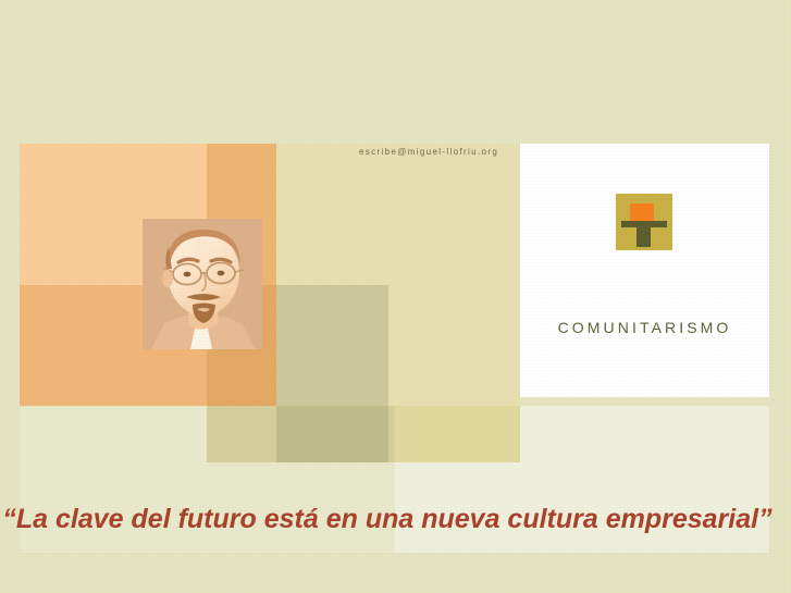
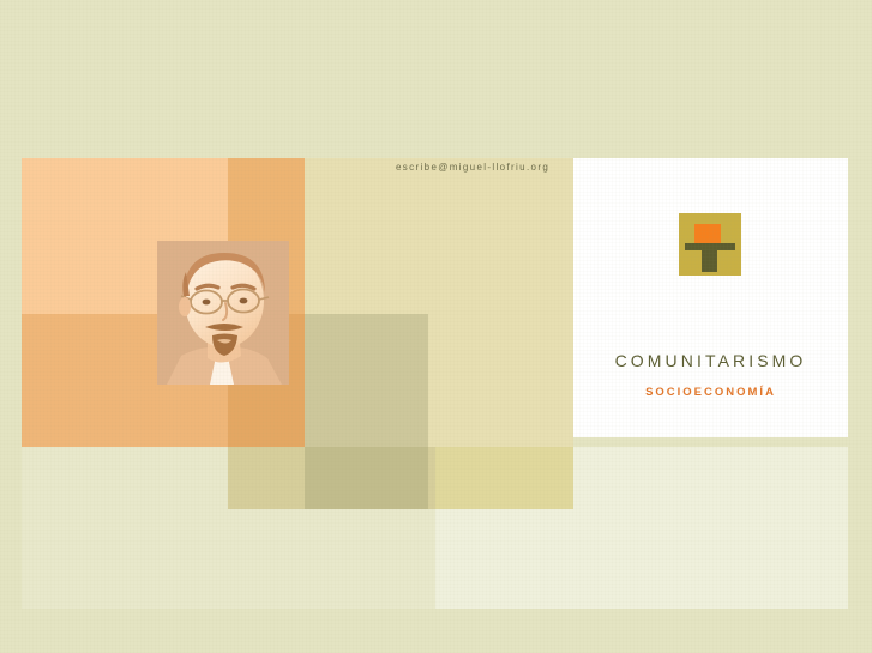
  COMUNITARISMO
+ SOCIOECONOMÍA
  escribe@miguel-llofriu.org
- “La clave del futuro está en una nueva cultura empresarial”
